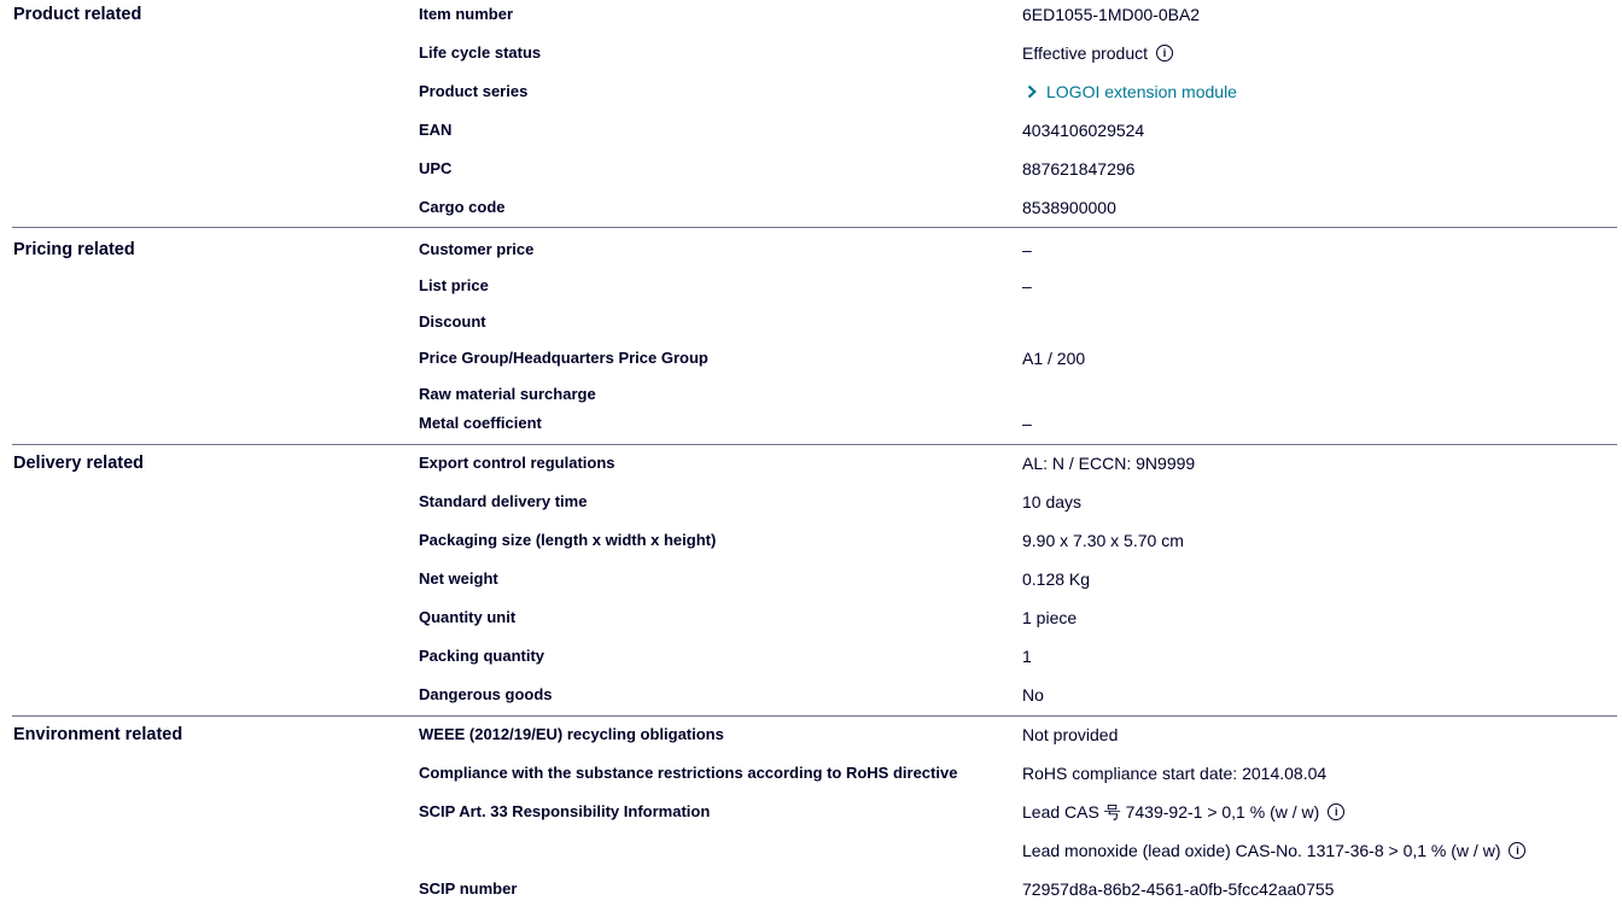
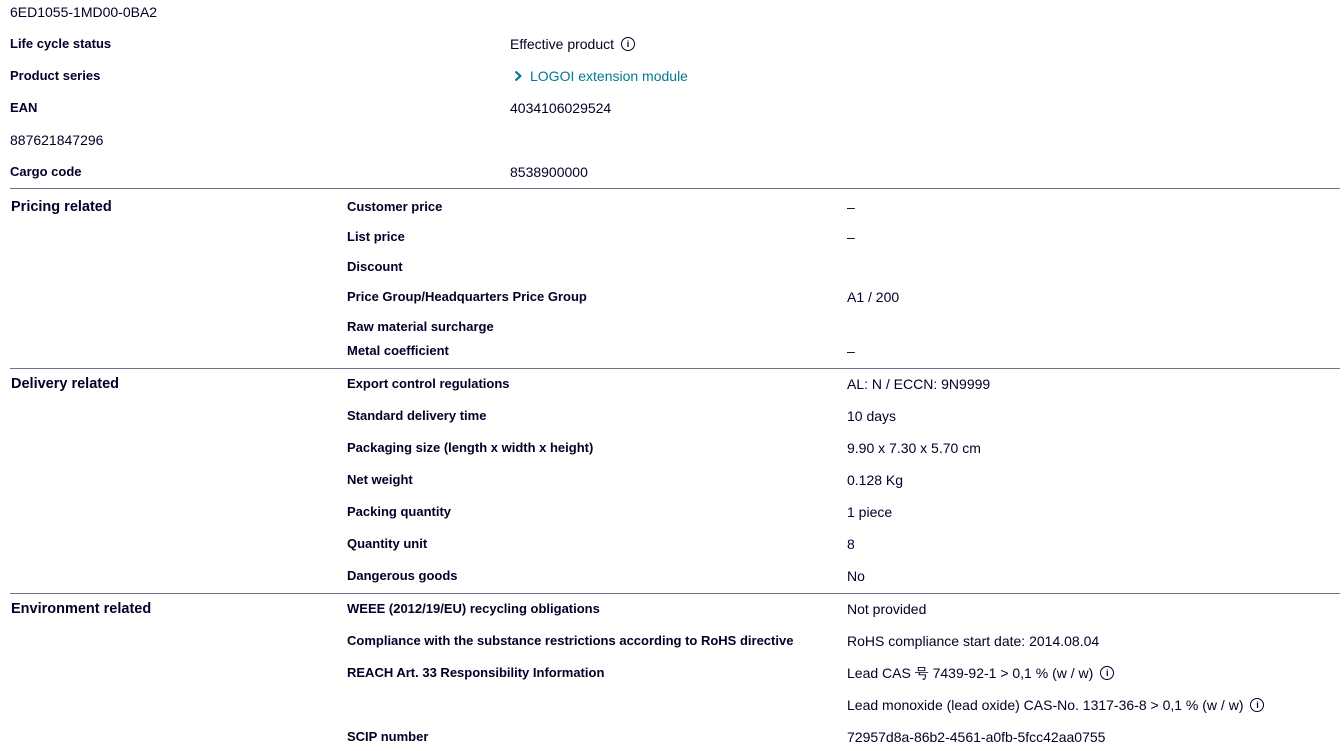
- Product related
- Item number
  6ED1055-1MD00-0BA2
  Life cycle status
  Effective product
  i
  Product series
  LOGOI extension module
  EAN
  4034106029524
- UPC
  887621847296
  Cargo code
  8538900000
  Pricing related
  Customer price
  –
  List price
  –
  Discount
  Price Group/Headquarters Price Group
  A1 / 200
  Raw material surcharge
  Metal coefficient
  –
  Delivery related
  Export control regulations
  AL: N / ECCN: 9N9999
  Standard delivery time
  10 days
  Packaging size (length x width x height)
  9.90 x 7.30 x 5.70 cm
  Net weight
  0.128 Kg
- Quantity unit
+ Packing quantity
  1 piece
- Packing quantity
+ Quantity unit
- 1
+ 8
  Dangerous goods
  No
  Environment related
  WEEE (2012/19/EU) recycling obligations
  Not provided
  Compliance with the substance restrictions according to RoHS directive
  RoHS compliance start date: 2014.08.04
- SCIP Art. 33 Responsibility Information
+ REACH Art. 33 Responsibility Information
  Lead CAS 号 7439-92-1 > 0,1 % (w / w)
  i
  Lead monoxide (lead oxide) CAS-No. 1317-36-8 > 0,1 % (w / w)
  i
  SCIP number
  72957d8a-86b2-4561-a0fb-5fcc42aa0755
